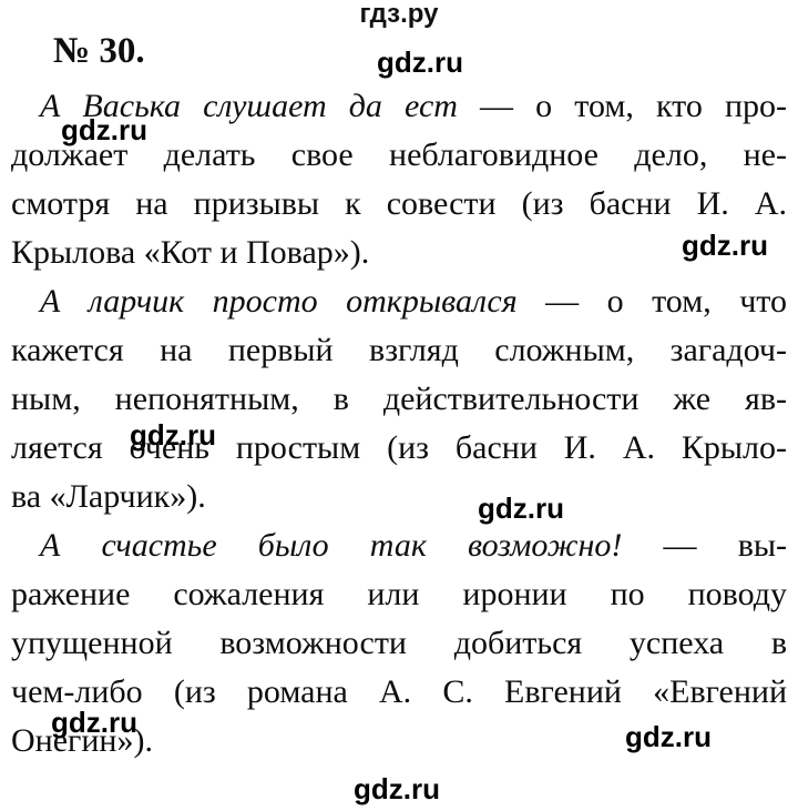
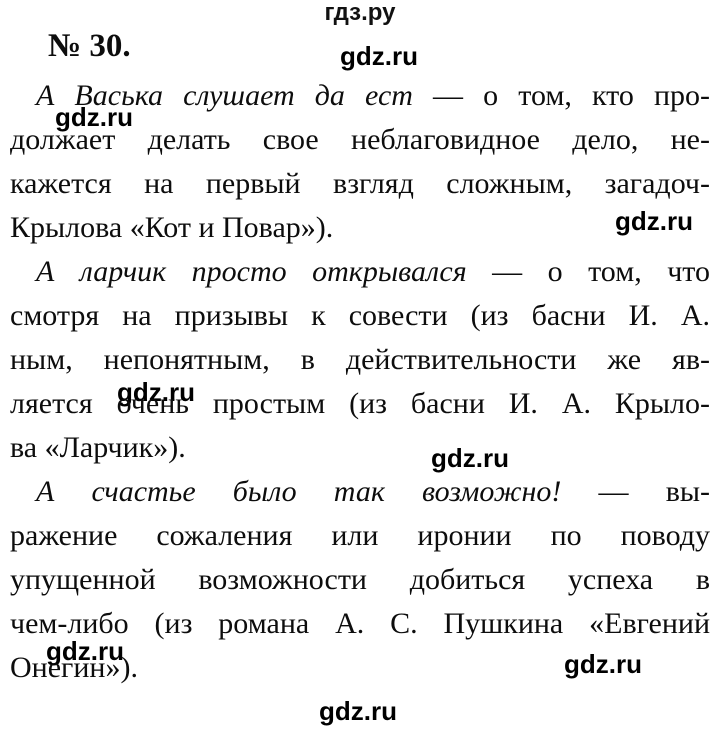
  гдз.ру
  № 30.
  gdz.ru
  gdz.ru
  gdz.ru
  gdz.ru
  gdz.ru
  gdz.ru
  gdz.ru
  gdz.ru
  А Васька слушает да ест — о том, кто про-
  должает делать свое неблаговидное дело, не-
- смотря на призывы к совести (из басни И. А.
+ кажется на первый взгляд сложным, загадоч-
  Крылова «Кот и Повар»).
  А ларчик просто открывался — о том, что
- кажется на первый взгляд сложным, загадоч-
+ смотря на призывы к совести (из басни И. А.
  ным, непонятным, в действительности же яв-
  ляется очень простым (из басни И. А. Крыло-
  ва «Ларчик»).
  А счастье было так возможно! — вы-
  ражение сожаления или иронии по поводу
  упущенной возможности добиться успеха в
- чем-либо (из романа А. С. Евгений «Евгений
+ чем-либо (из романа А. С. Пушкина «Евгений
  Онегин»).
